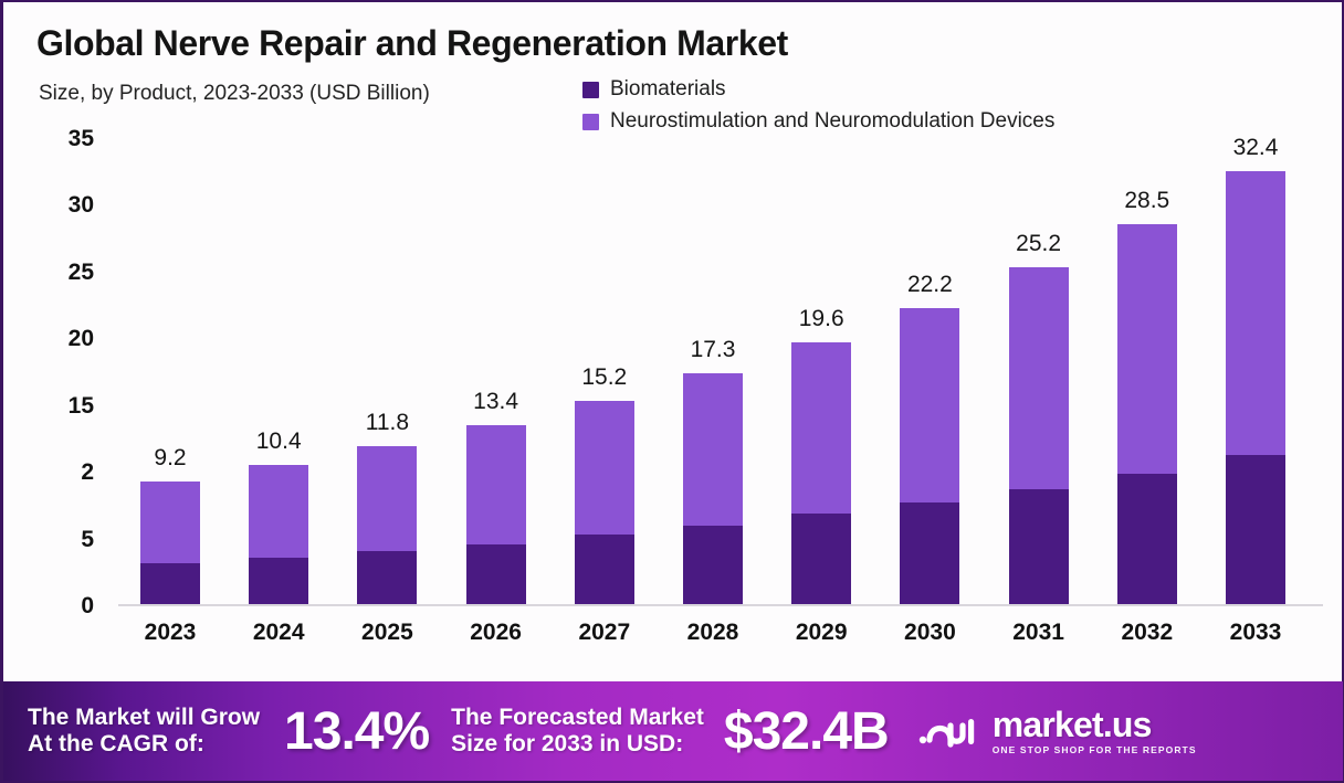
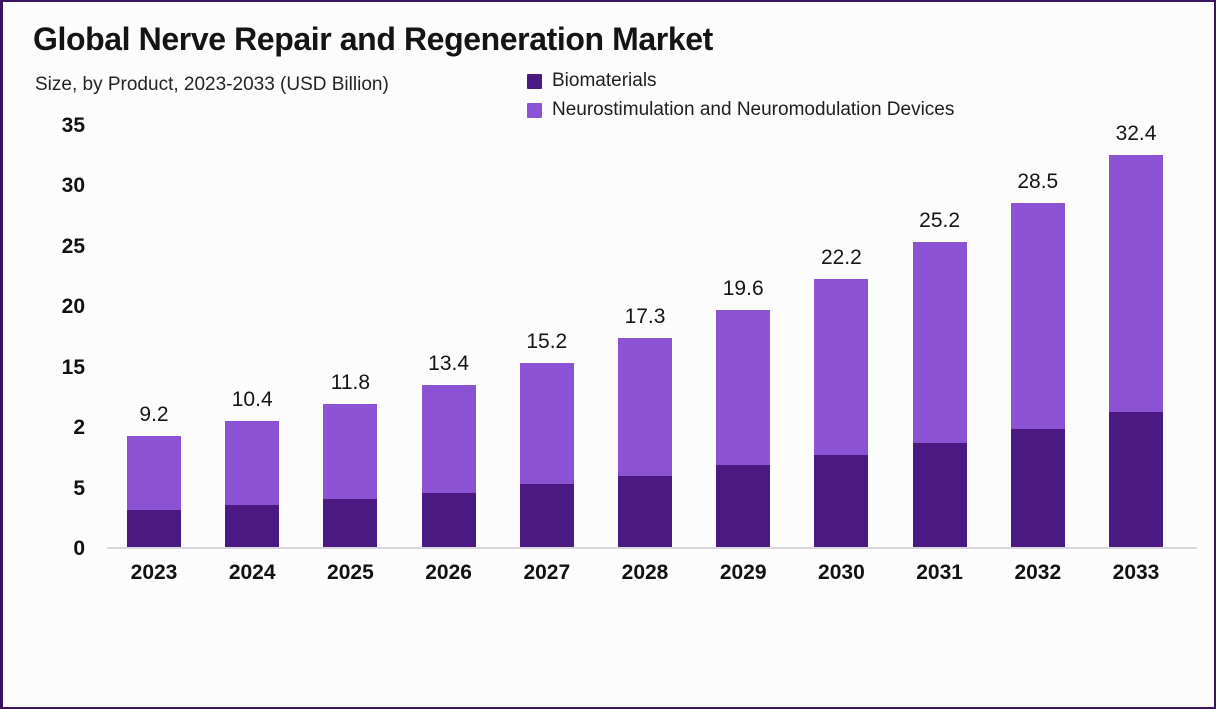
  Global Nerve Repair and Regeneration Market
  Size, by Product, 2023-2033 (USD Billion)
  Biomaterials
  Neurostimulation and Neuromodulation Devices
  0
  5
  2
  15
  20
  25
  30
  35
  9.2
  2023
  10.4
  2024
  11.8
  2025
  13.4
  2026
  15.2
  2027
  17.3
  2028
  19.6
  2029
  22.2
  2030
  25.2
  2031
  28.5
  2032
  32.4
  2033
- The Market will Grow
- At the CAGR of:
- 13.4%
- The Forecasted Market
- Size for 2033 in USD:
- $32.4B
- market.us
- ONE STOP SHOP FOR THE REPORTS
